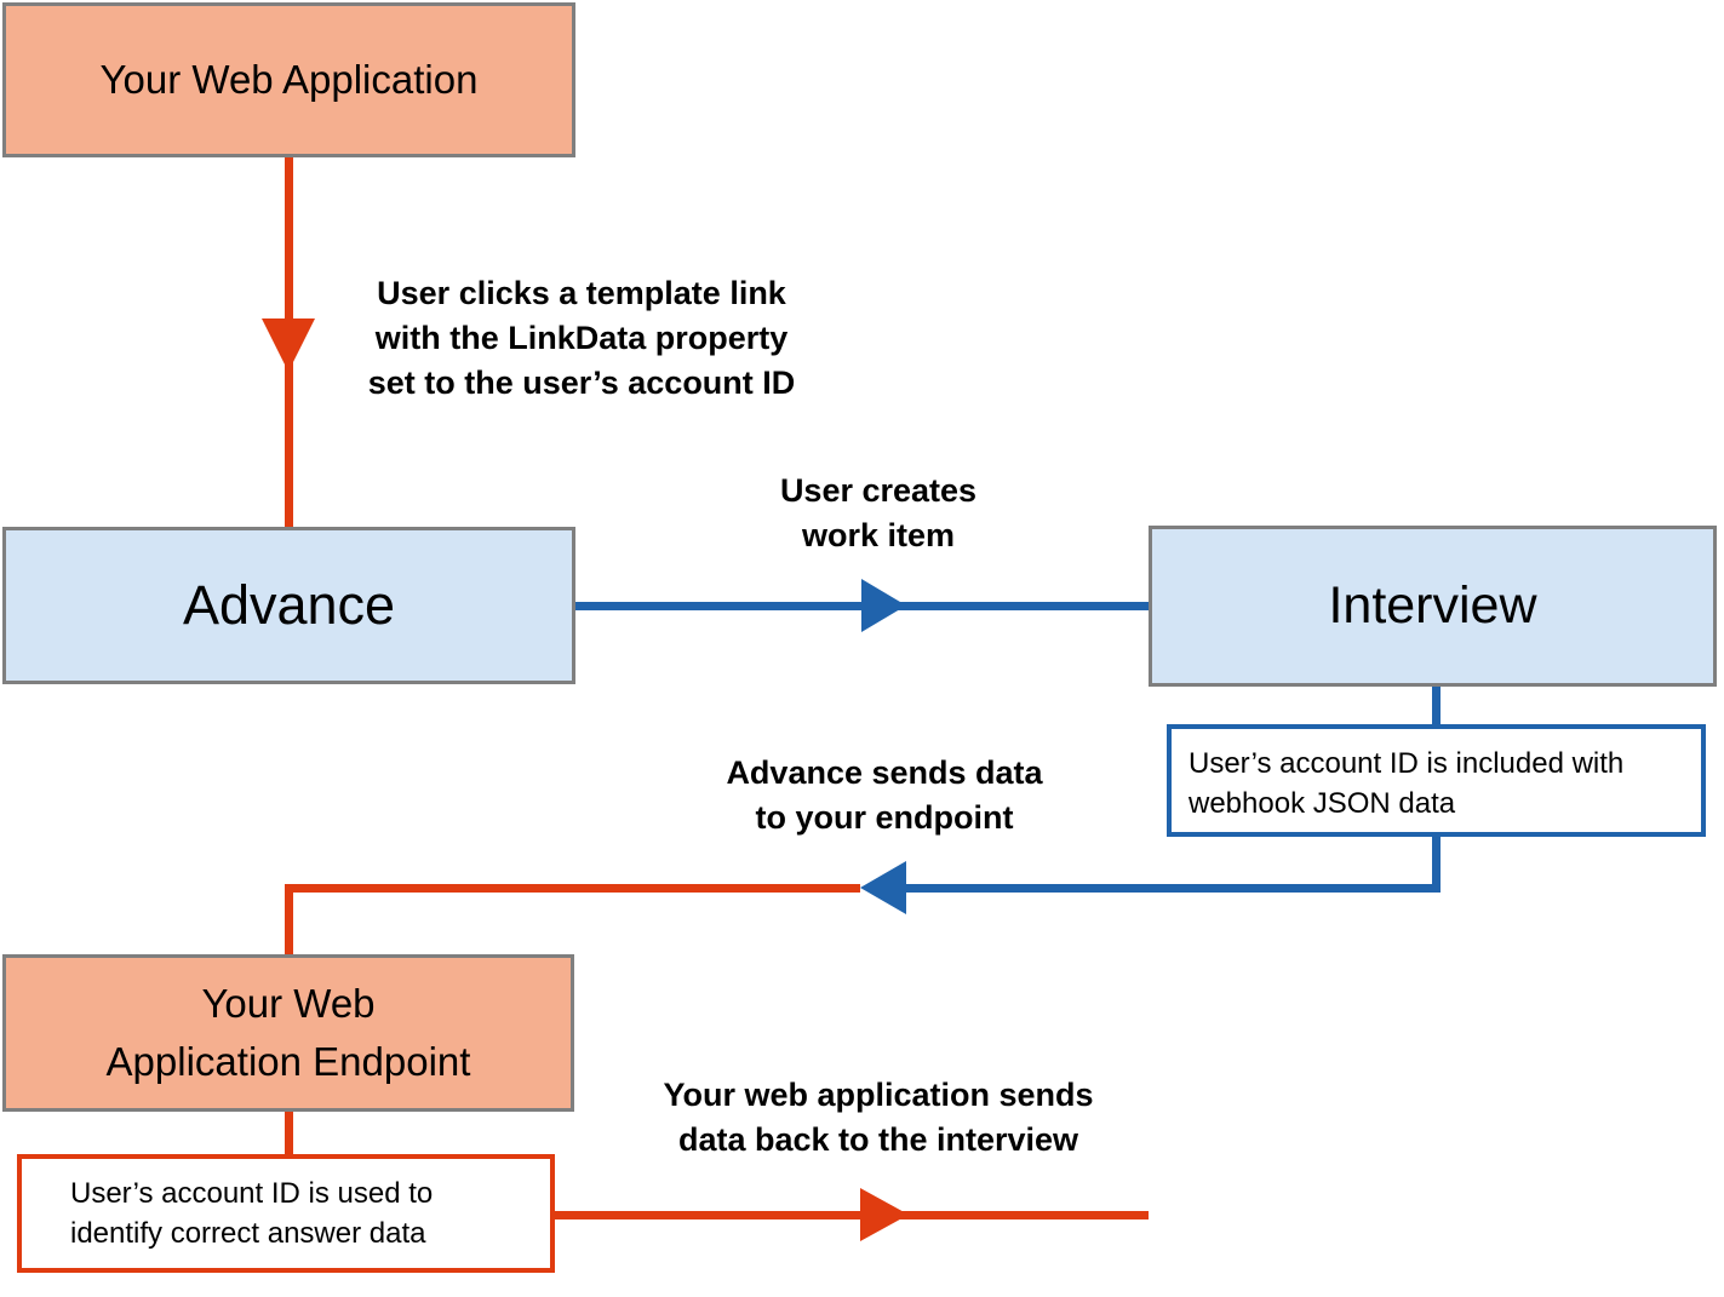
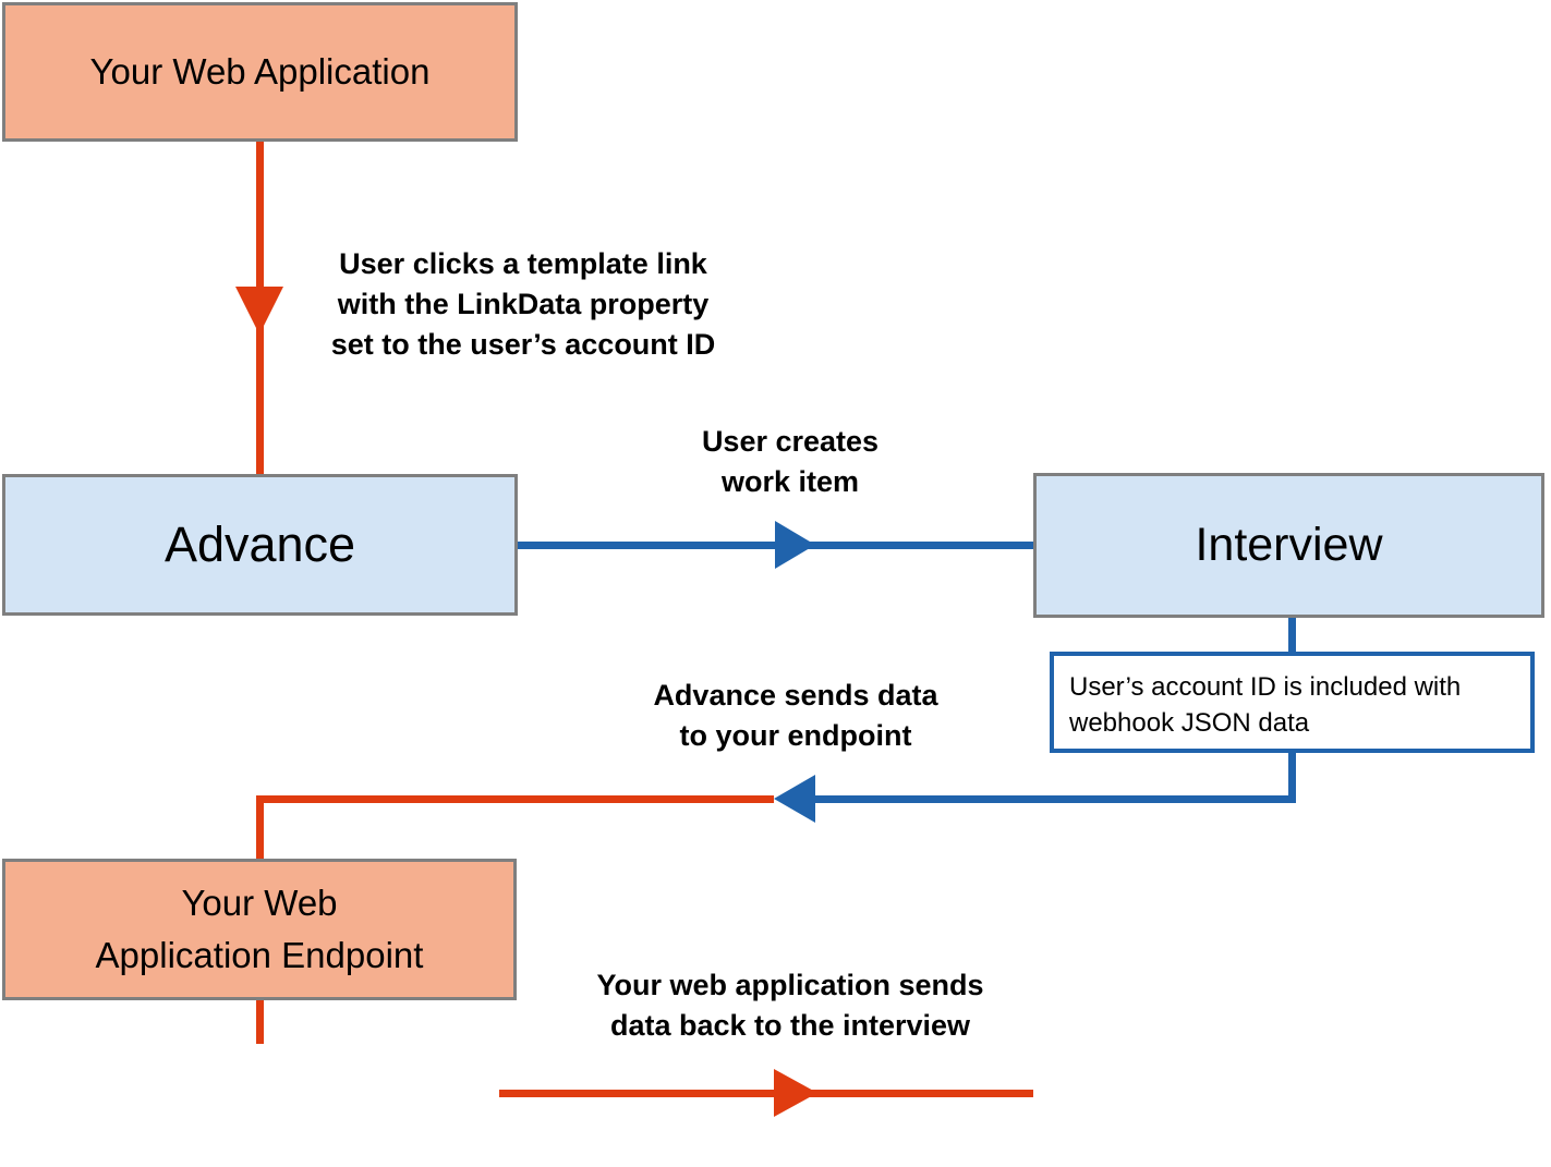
  Your Web Application
  Advance
  Interview
  Your Web
  Application Endpoint
  User’s account ID is included with
  webhook JSON data
- User’s account ID is used to
- identify correct answer data
  User clicks a template link
  with the LinkData property
  set to the user’s account ID
  User creates
  work item
  Advance sends data
  to your endpoint
  Your web application sends
  data back to the interview
